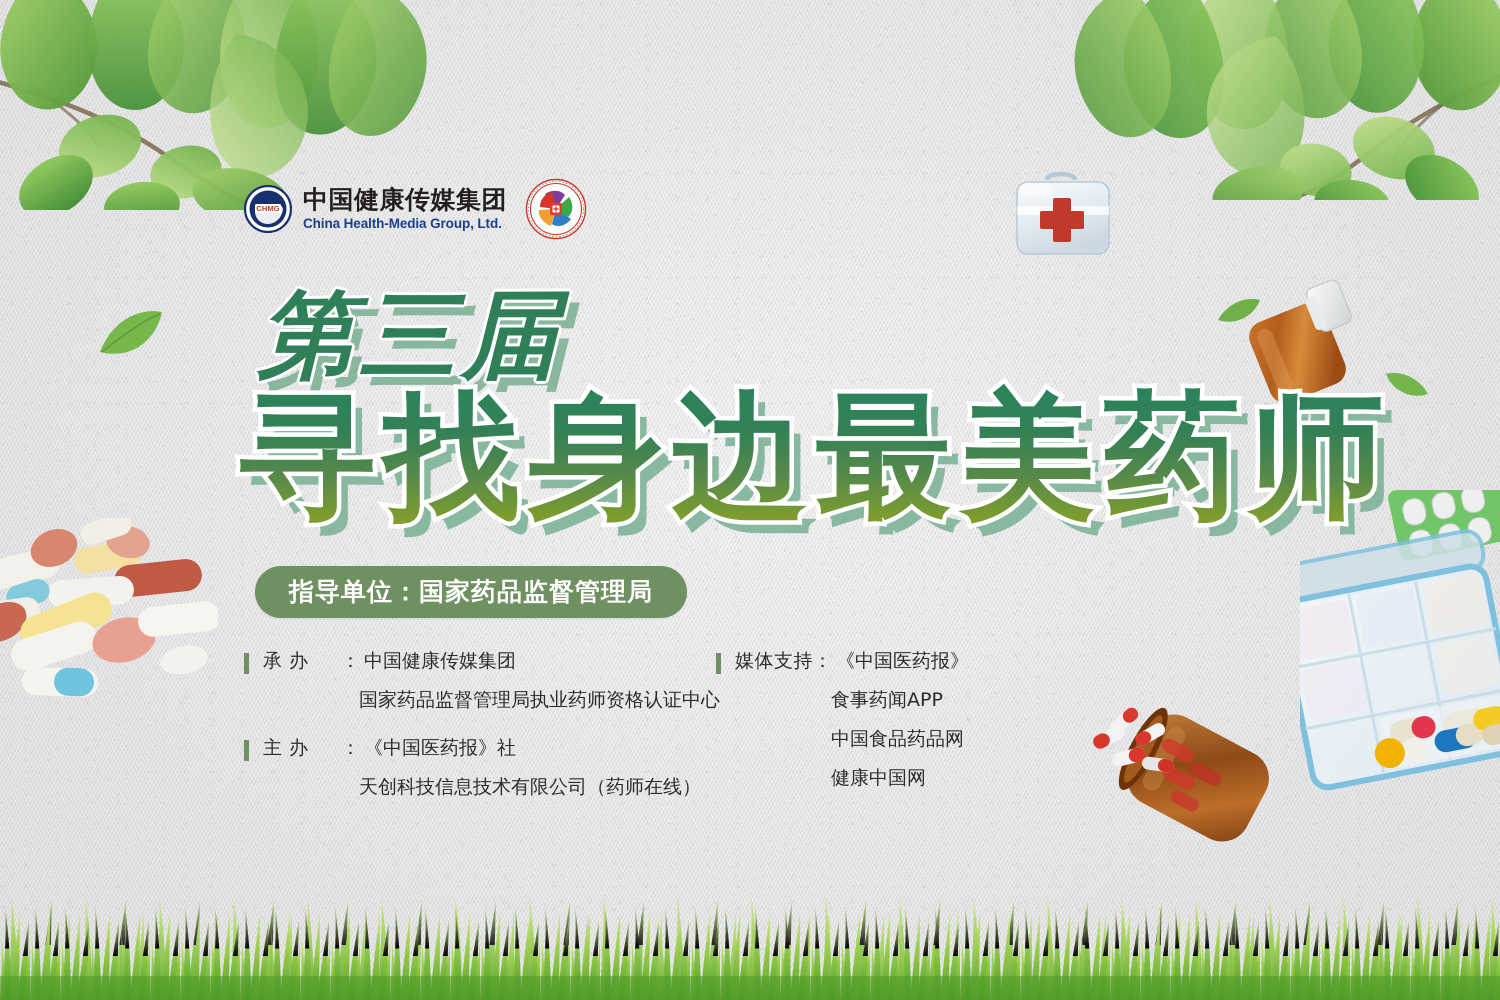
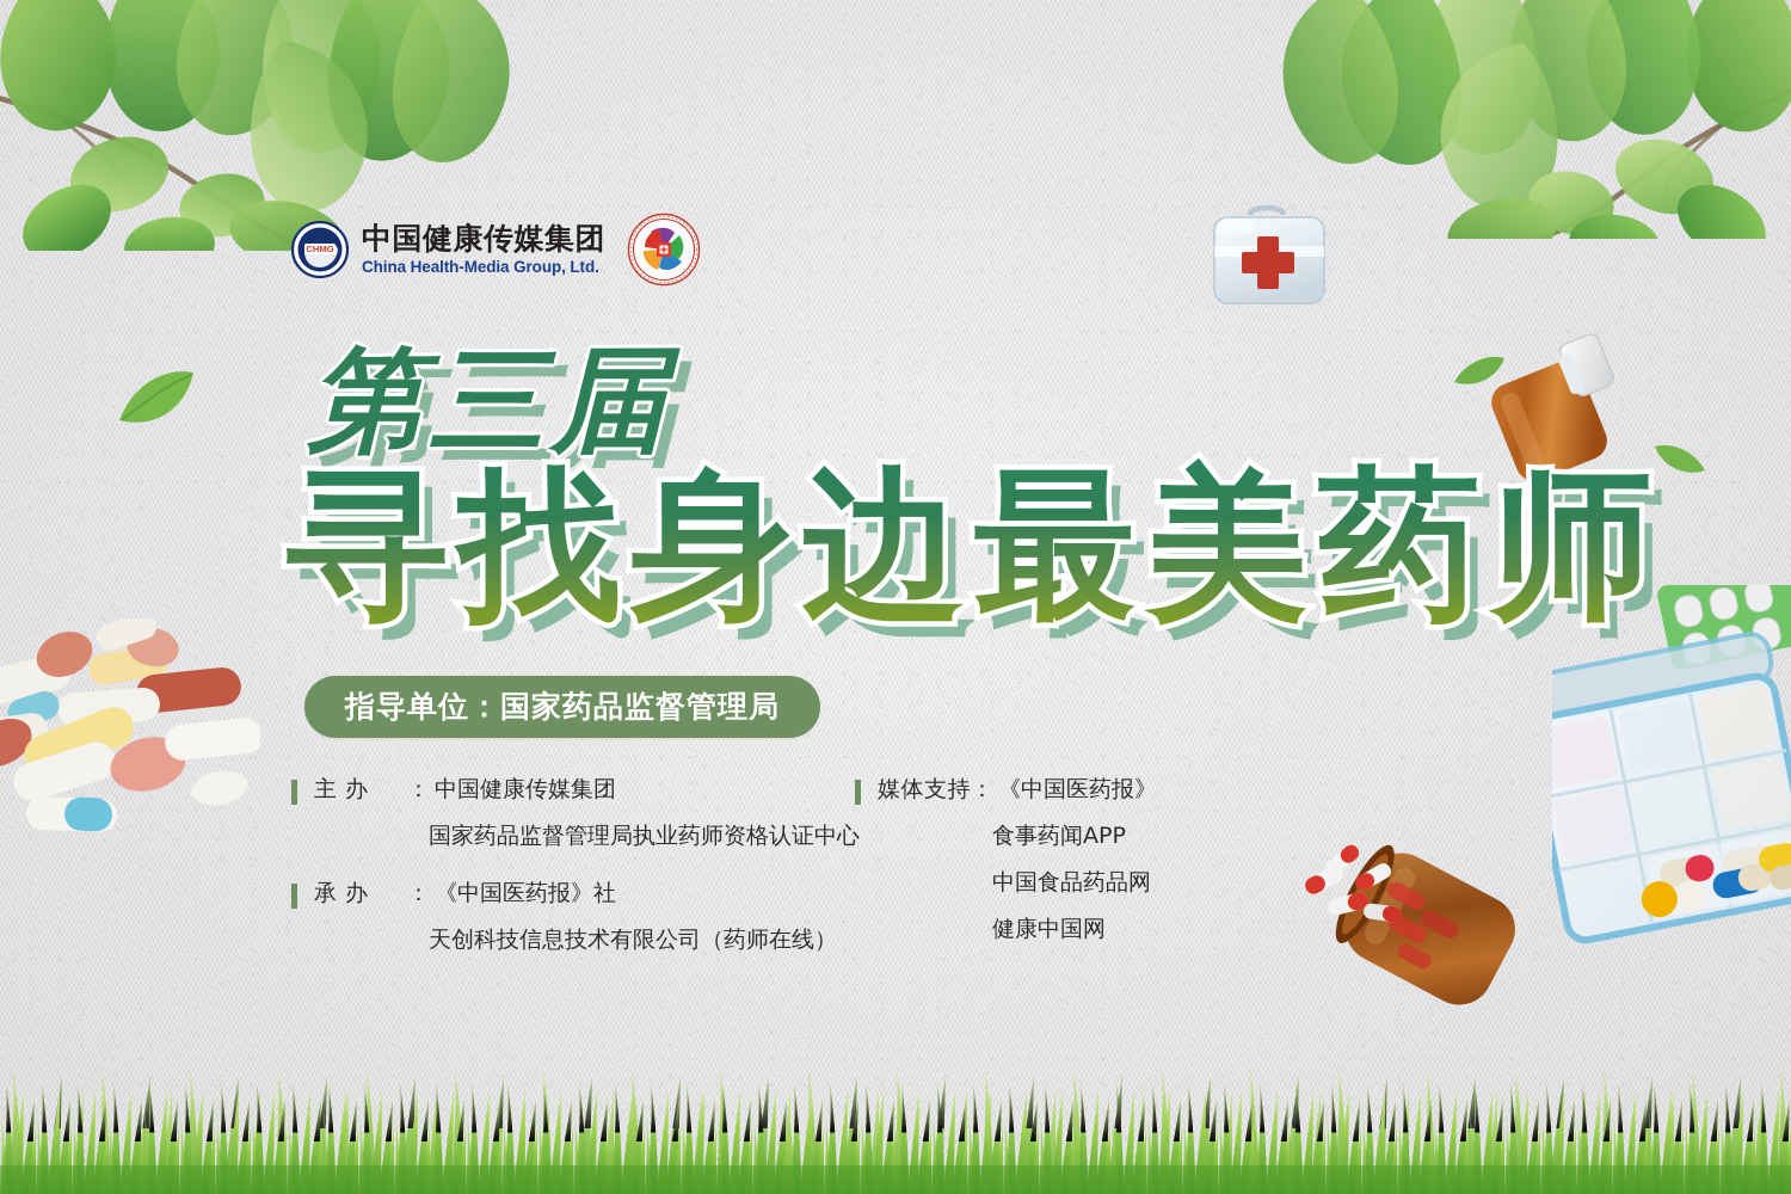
  CHMG
  中国健康传媒集团
  China Health-Media Group, Ltd.
  第三届
  寻找身边最美药师
  指导单位：国家药品监督管理局
- 承 办
+ 主 办
  ：
  中国健康传媒集团
  国家药品监督管理局执业药师资格认证中心
- 主 办
+ 承 办
  ：
  《中国医药报》社
  天创科技信息技术有限公司（药师在线）
  媒体支持
  ：
  《中国医药报》
  食事药闻APP
  中国食品药品网
  健康中国网
